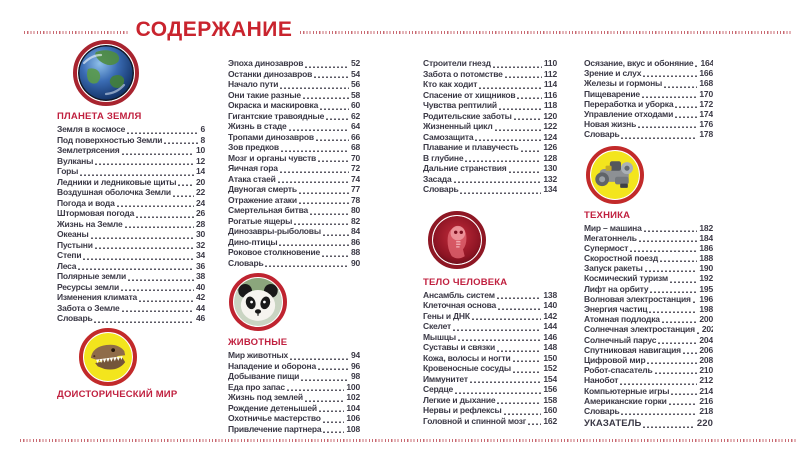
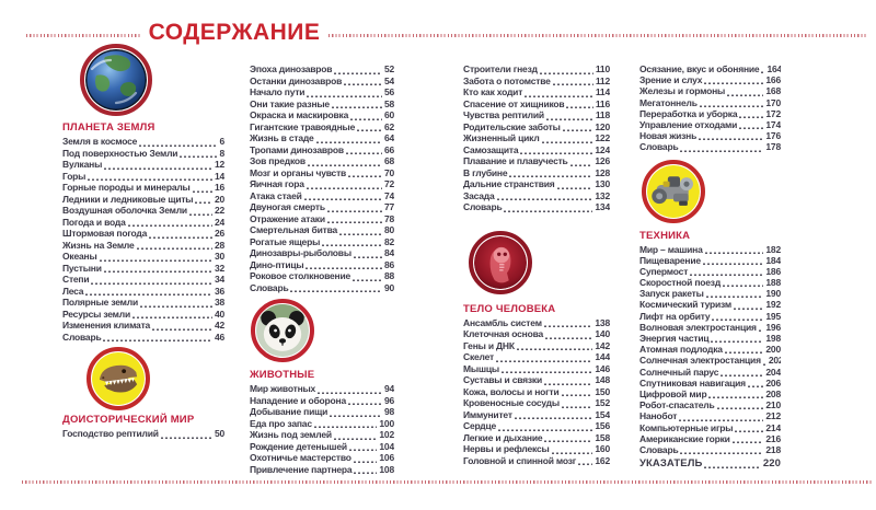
  СОДЕРЖАНИЕ
  ПЛАНЕТА ЗЕМЛЯ
  Земля в космосе
  6
  Под поверхностью Земли
  8
- Землетрясения
- 10
  Вулканы
  12
  Горы
  14
+ Горные породы и минералы
+ 16
  Ледники и ледниковые щиты
  20
  Воздушная оболочка Земли
  22
  Погода и вода
  24
  Штормовая погода
  26
  Жизнь на Земле
  28
  Океаны
  30
  Пустыни
  32
  Степи
  34
  Леса
  36
  Полярные земли
  38
  Ресурсы земли
  40
  Изменения климата
  42
- Забота о Земле
- 44
  Словарь
  46
  ДОИСТОРИЧЕСКИЙ МИР
+ Господство рептилий
+ 50
  Эпоха динозавров
  52
  Останки динозавров
  54
  Начало пути
  56
  Они такие разные
  58
  Окраска и маскировка
  60
  Гигантские травоядные
  62
  Жизнь в стаде
  64
  Тропами динозавров
  66
  Зов предков
  68
  Мозг и органы чувств
  70
  Яичная гора
  72
  Атака стаей
  74
  Двуногая смерть
  77
  Отражение атаки
  78
  Смертельная битва
  80
  Рогатые ящеры
  82
  Динозавры-рыболовы
  84
  Дино-птицы
  86
  Роковое столкновение
  88
  Словарь
  90
  ЖИВОТНЫЕ
  Мир животных
  94
  Нападение и оборона
  96
  Добывание пищи
  98
  Еда про запас
  100
  Жизнь под землей
  102
  Рождение детенышей
  104
  Охотничье мастерство
  106
  Привлечение партнера
  108
  Строители гнезд
  110
  Забота о потомстве
  112
  Кто как ходит
  114
  Спасение от хищников
  116
  Чувства рептилий
  118
  Родительские заботы
  120
  Жизненный цикл
  122
  Самозащита
  124
  Плавание и плавучесть
  126
  В глубине
  128
  Дальние странствия
  130
  Засада
  132
  Словарь
  134
  ТЕЛО ЧЕЛОВЕКА
  Ансамбль систем
  138
  Клеточная основа
  140
  Гены и ДНК
  142
  Скелет
  144
  Мышцы
  146
  Суставы и связки
  148
  Кожа, волосы и ногти
  150
  Кровеносные сосуды
  152
  Иммунитет
  154
  Сердце
  156
  Легкие и дыхание
  158
  Нервы и рефлексы
  160
  Головной и спинной мозг
  162
  Осязание, вкус и обоняние
  164
  Зрение и слух
  166
  Железы и гормоны
  168
- Пищеварение
+ Мегатоннель
  170
  Переработка и уборка
  172
  Управление отходами
  174
  Новая жизнь
  176
  Словарь
  178
  ТЕХНИКА
  Мир – машина
  182
- Мегатоннель
+ Пищеварение
  184
  Супермост
  186
  Скоростной поезд
  188
  Запуск ракеты
  190
  Космический туризм
  192
  Лифт на орбиту
  195
  Волновая электростанция
  196
  Энергия частиц
  198
  Атомная подлодка
  200
  Солнечная электростанция
  Солнечный парус
  204
  Спутниковая навигация
  206
  Цифровой мир
  208
  Робот-спасатель
  210
  Нанобот
  212
  Компьютерные игры
  214
  Американские горки
  216
  Словарь
  218
  УКАЗАТЕЛЬ
  220
